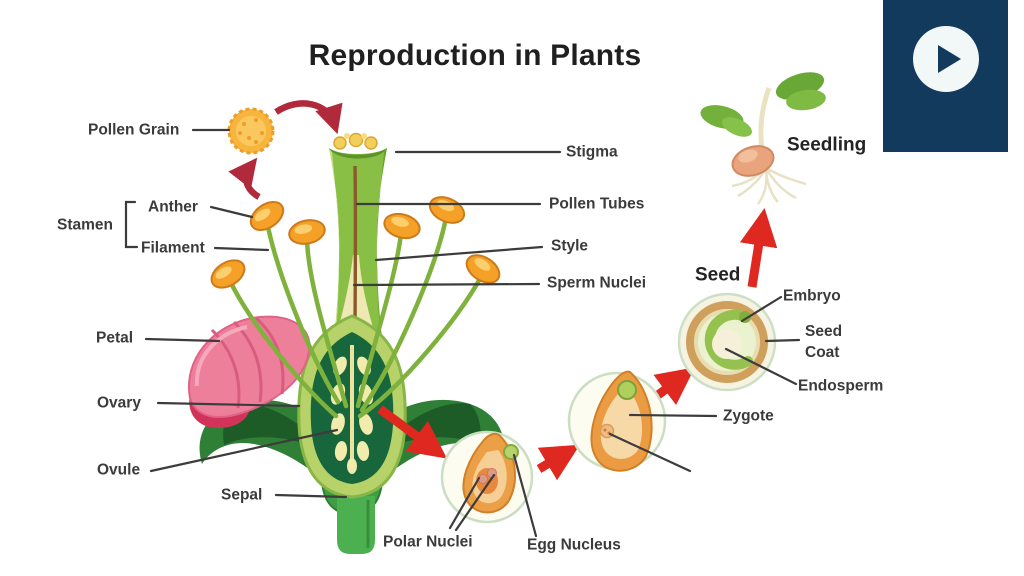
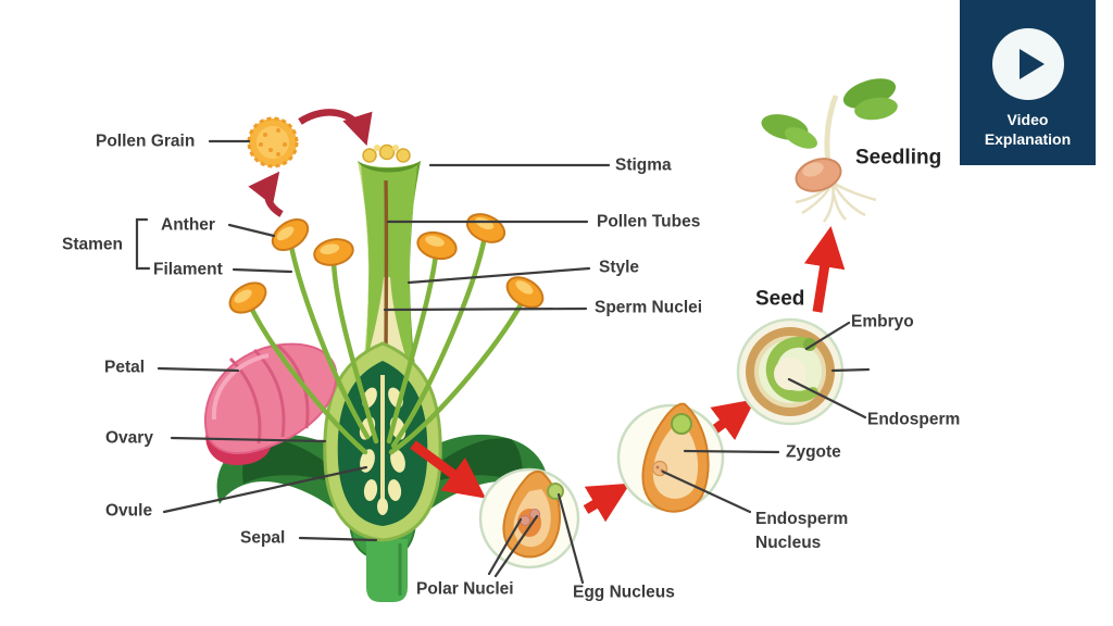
- Reproduction in Plants
  Pollen Grain
  Stamen
  Anther
  Filament
  Petal
  Ovary
  Ovule
  Sepal
  Stigma
  Pollen Tubes
  Style
  Sperm Nuclei
  Polar Nuclei
  Egg Nucleus
  Seed
  Seedling
  Embryo
- Seed Coat
  Endosperm
  Zygote
+ Endosperm Nucleus
+ Video
+ Explanation
